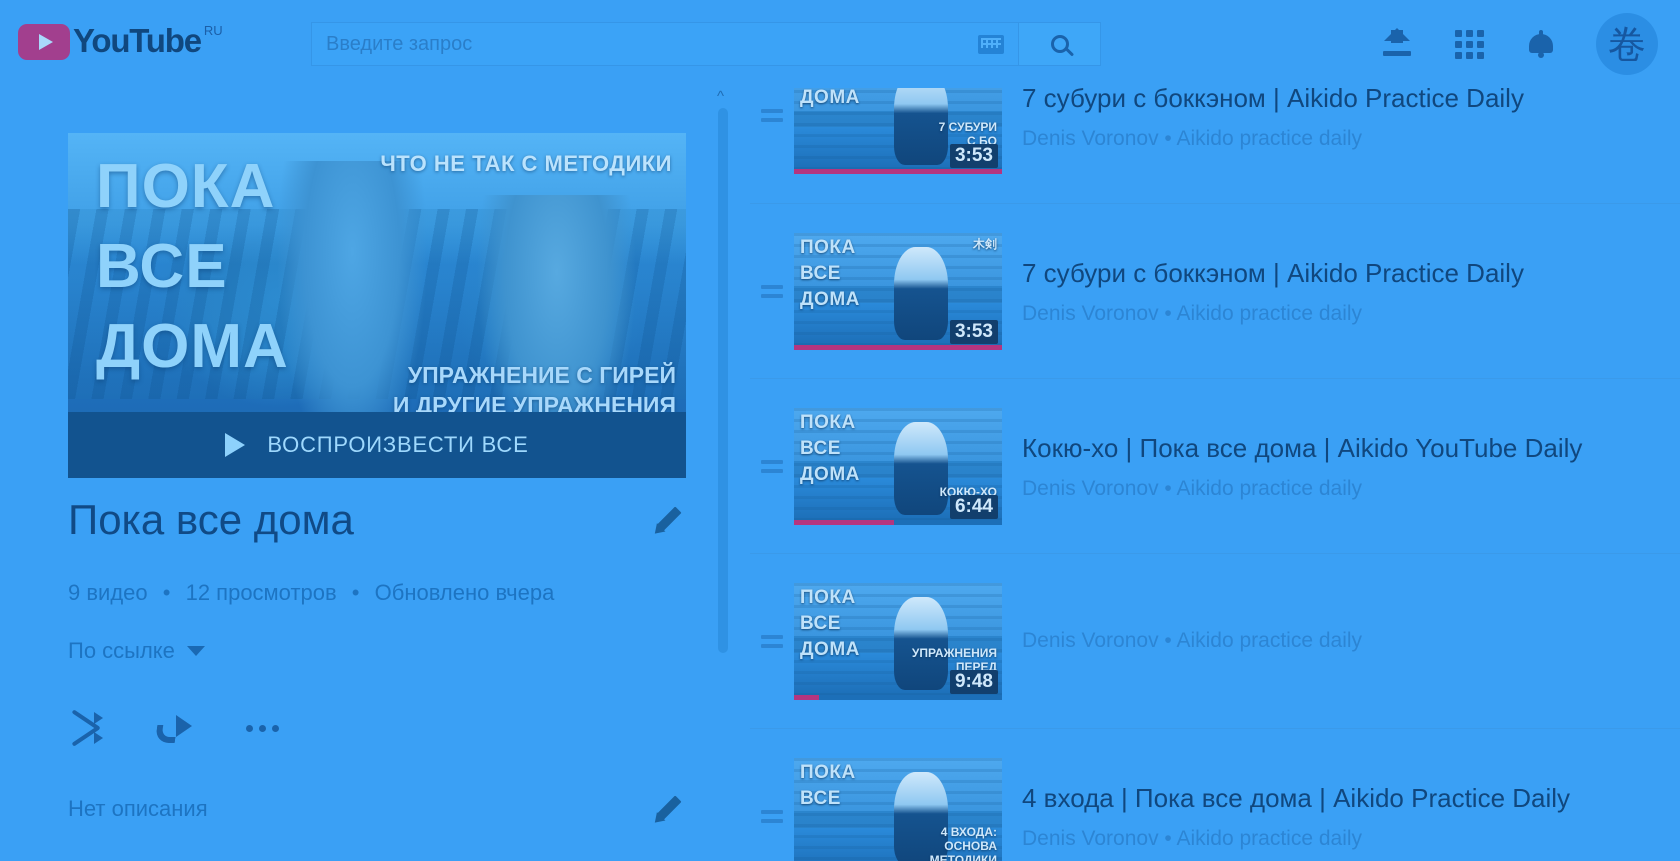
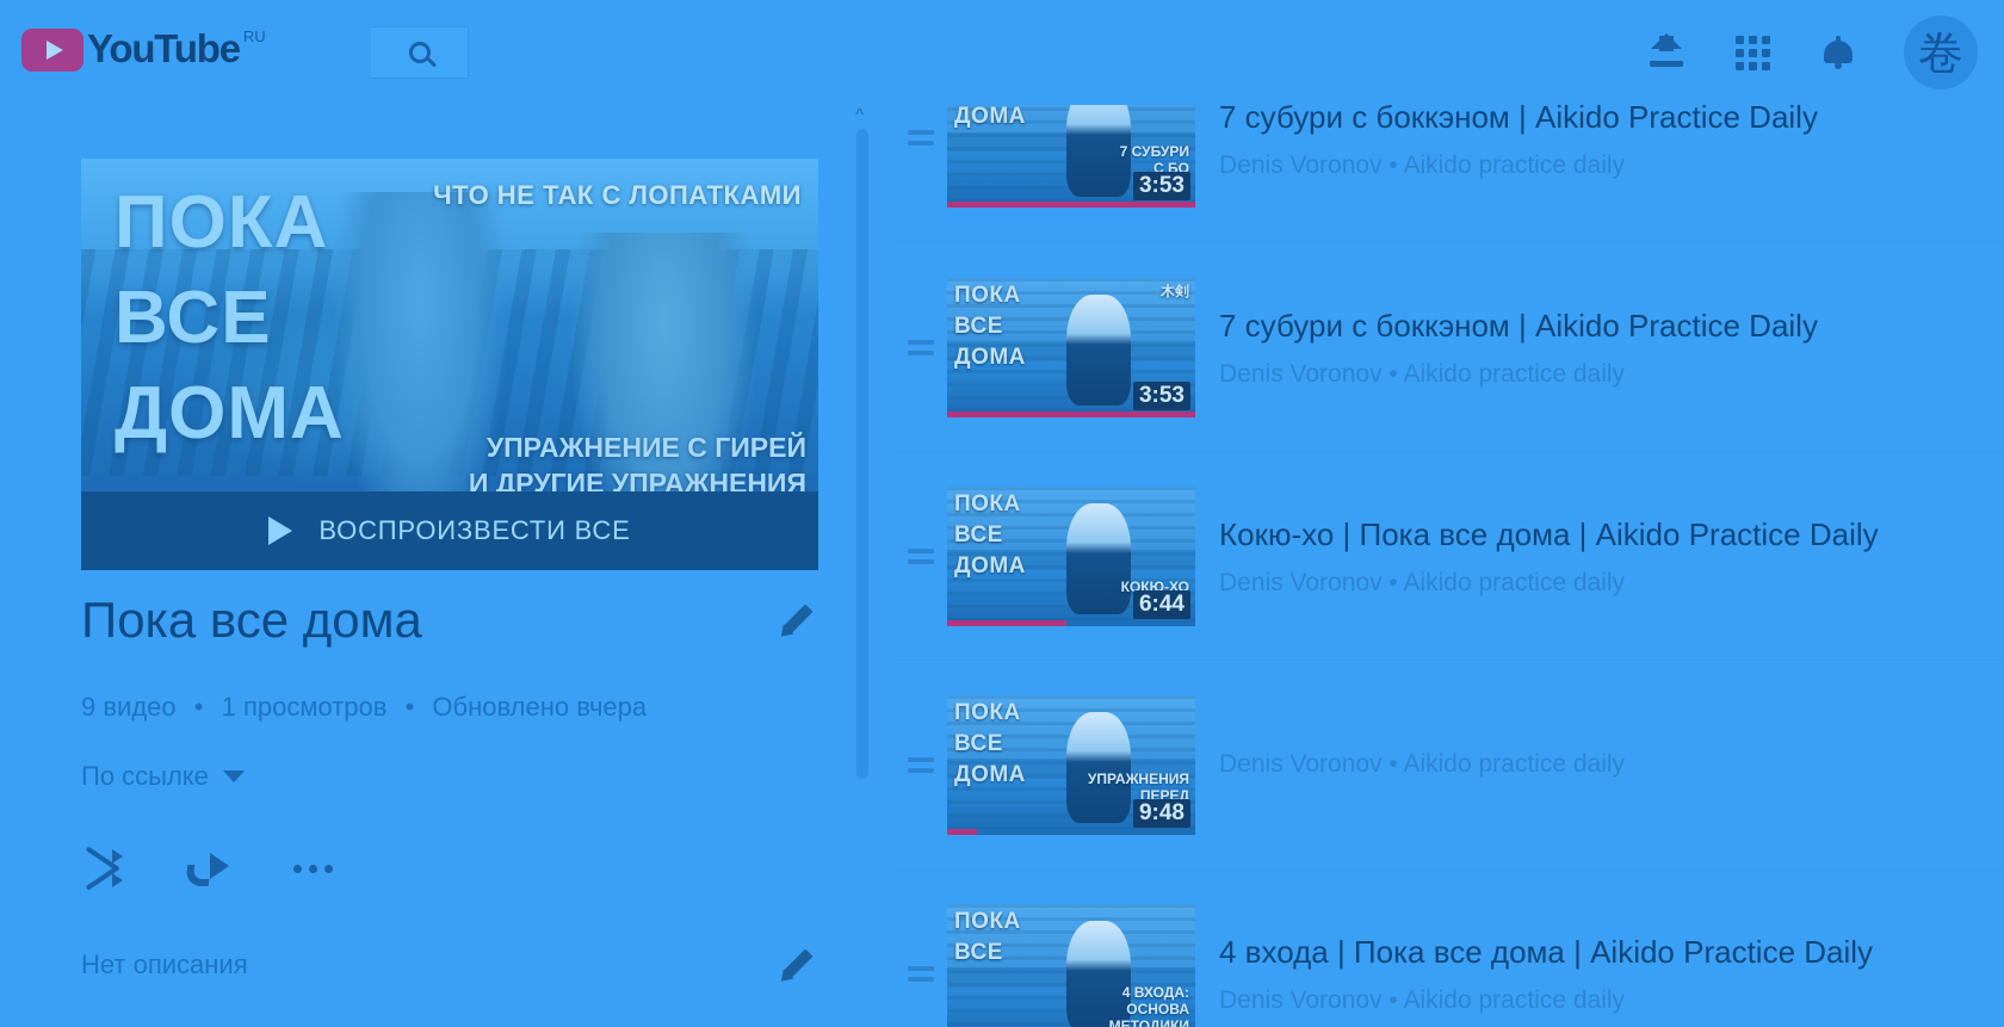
  YouTube
  RU
- Введите запрос
  卷
  ПОКА
  ВСЕ
  ДОМА
- ЧТО НЕ ТАК С МЕТОДИКИ
+ ЧТО НЕ ТАК С ЛОПАТКАМИ
  УПРАЖНЕНИЕ С ГИРЕЙ
  И ДРУГИЕ УПРАЖНЕНИЯ
  ВОСПРОИЗВЕСТИ ВСЕ
  Пока все дома
- 9 видео • 12 просмотров • Обновлено вчера
+ 9 видео • 1 просмотров • Обновлено вчера
  По ссылке
  Нет описания
  ^
  ДОМА
  7 СУБУРИ
  С БО
  3:53
  7 субури с боккэном | Aikido Practice Daily
  Denis Voronov • Aikido practice daily
  ПОКА
  ВСЕ
  ДОМА
  木剣
  3:53
  7 субури с боккэном | Aikido Practice Daily
  Denis Voronov • Aikido practice daily
  ПОКА
  ВСЕ
  ДОМА
  КОКЮ-ХО
  6:44
- Кокю-хо | Пока все дома | Aikido YouTube Daily
+ Кокю-хо | Пока все дома | Aikido Practice Daily
  Denis Voronov • Aikido practice daily
  ПОКА
  ВСЕ
  ДОМА
  УПРАЖНЕНИЯ
  ПЕРЕД
  9:48
  Denis Voronov • Aikido practice daily
  ПОКА
  ВСЕ
  4 ВХОДА:
  ОСНОВА
  МЕТОДИКИ
  4 входа | Пока все дома | Aikido Practice Daily
  Denis Voronov • Aikido practice daily
